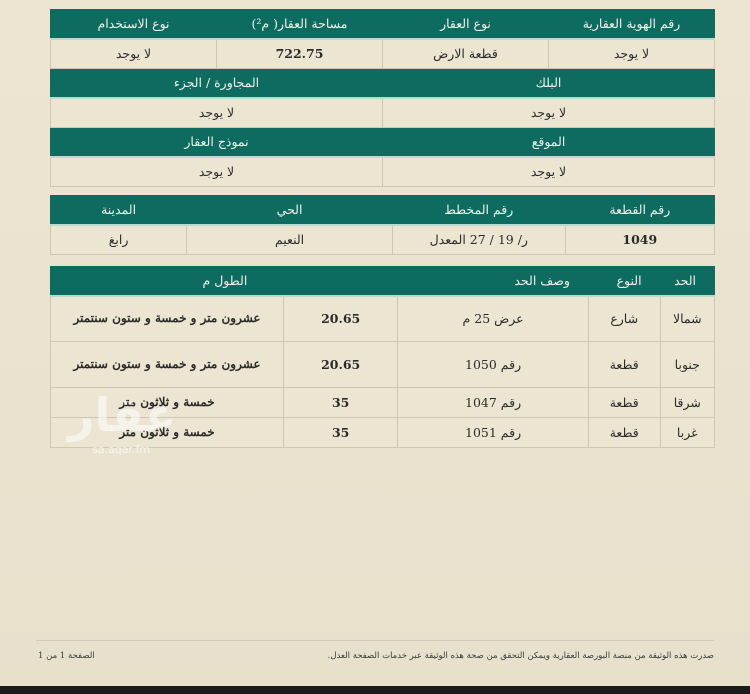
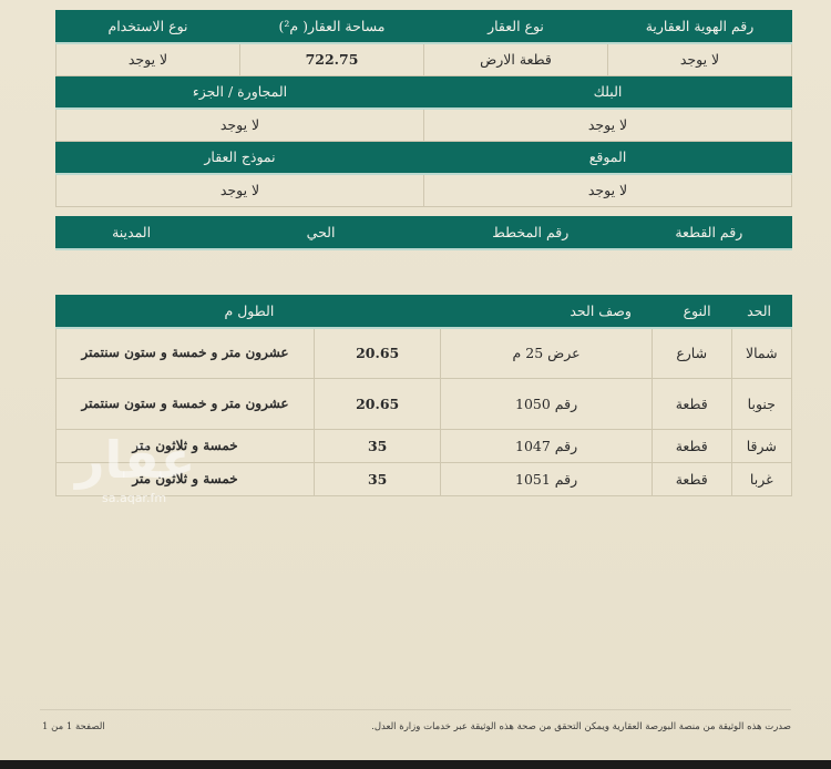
  رقم الهوية العقارية	نوع العقار	مساحة العقار( م²)	نوع الاستخدام
  لا يوجد	قطعة الارض	722.75	لا يوجد
  البلك	المجاورة / الجزء
  لا يوجد	لا يوجد
  الموقع	نموذج العقار
  لا يوجد	لا يوجد
  رقم القطعة	رقم المخطط	الحي	المدينة
- 1049	ر/ 19 / 27 المعدل	النعيم	رابغ
  الحد	النوع	وصف الحد	الطول م
  شمالا	شارع	عرض 25 م	20.65	عشرون متر و خمسة و ستون سنتمتر
  جنوبا	قطعة	رقم 1050	20.65	عشرون متر و خمسة و ستون سنتمتر
  شرقا	قطعة	رقم 1047	35	خمسة و ثلاثون متر
  غربا	قطعة	رقم 1051	35	خمسة و ثلاثون متر
  عقار
  sa.aqar.fm
- صدرت هذه الوثيقة من منصة البورصة العقارية ويمكن التحقق من صحة هذه الوثيقة عبر خدمات الصفحة العدل.
+ صدرت هذه الوثيقة من منصة البورصة العقارية ويمكن التحقق من صحة هذه الوثيقة عبر خدمات وزارة العدل.
  الصفحة 1 من 1
